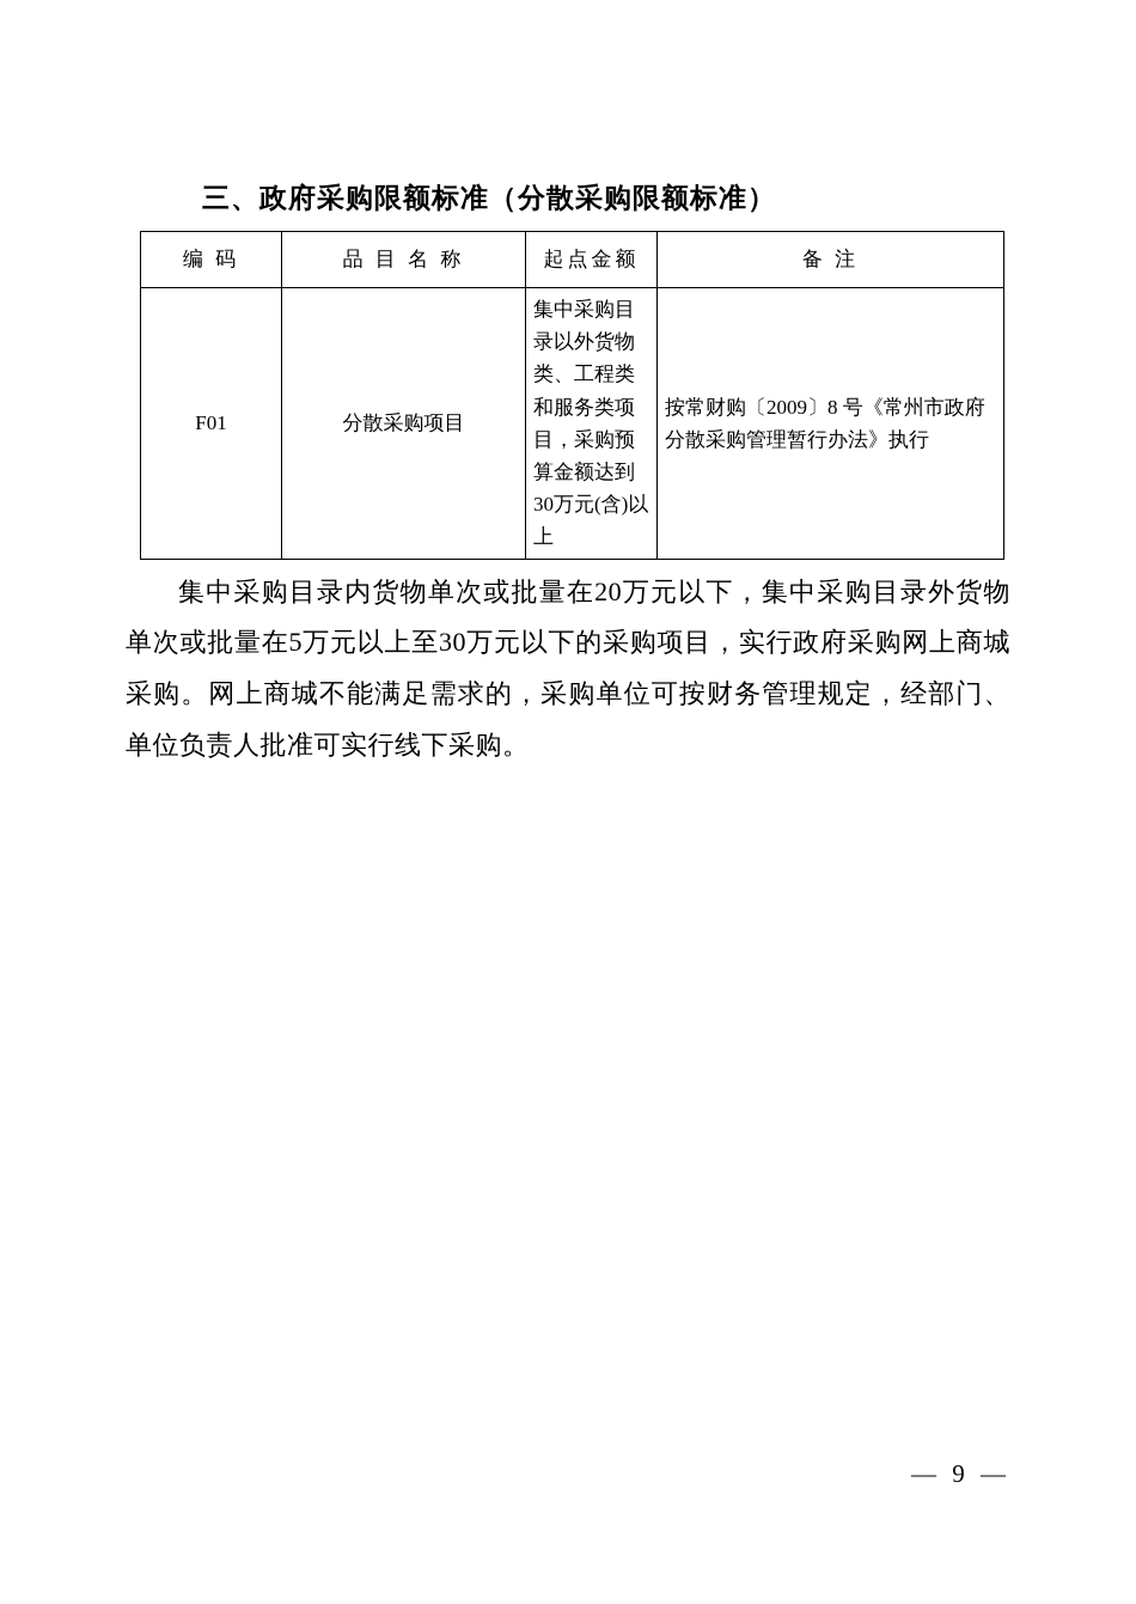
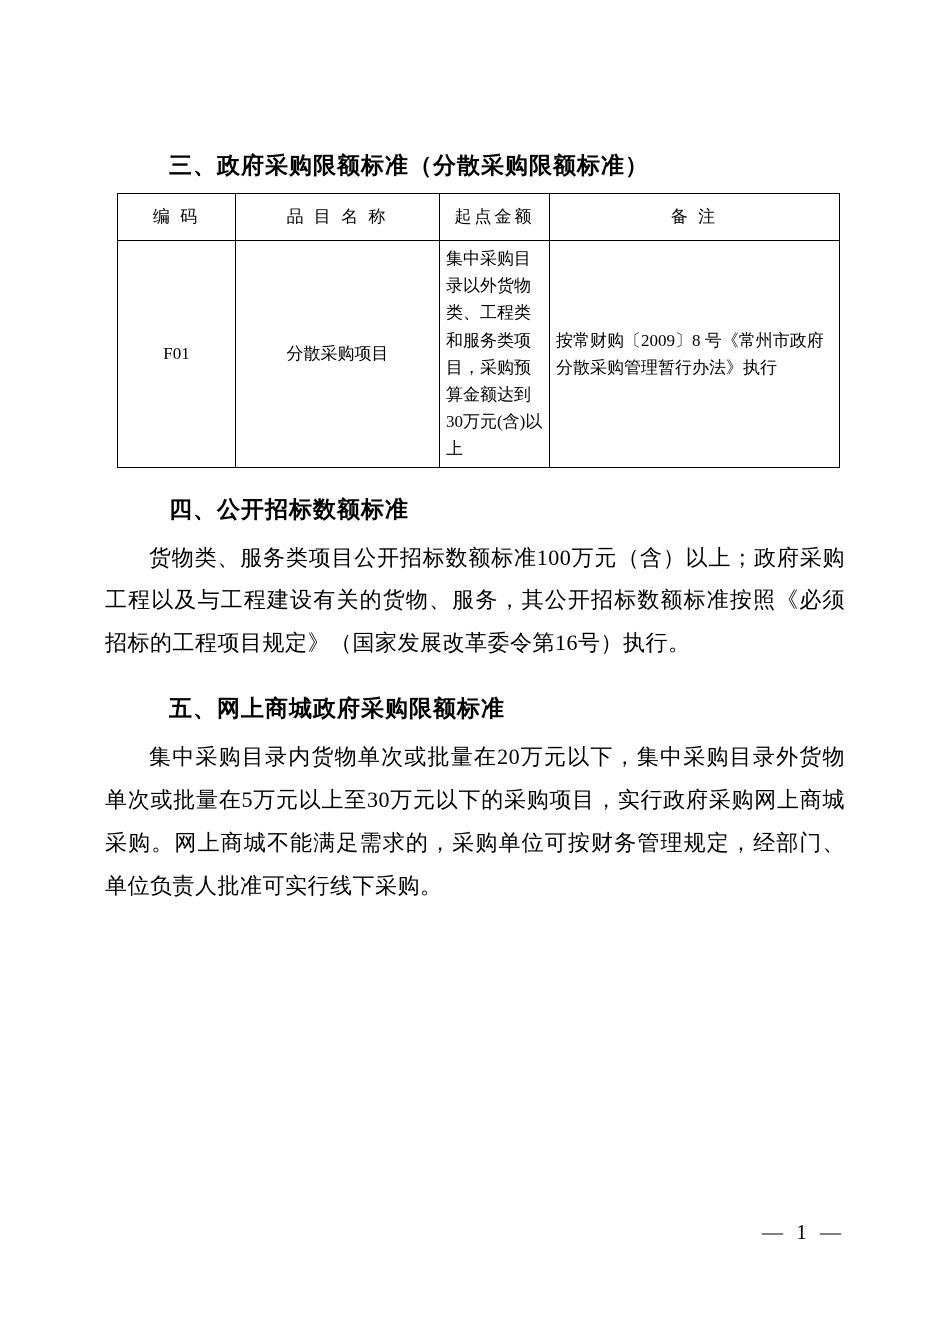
  三、政府采购限额标准（分散采购限额标准）
  编 码	品 目 名 称	起点金额	备 注
  F01	分散采购项目	集中采购目录以外货物类、工程类和服务类项目，采购预算金额达到30万元(含)以上	按常财购〔2009〕8 号《常州市政府分散采购管理暂行办法》执行
+ 四、公开招标数额标准
+ 货物类、服务类项目公开招标数额标准100万元（含）以上；政府采购工程以及与工程建设有关的货物、服务，其公开招标数额标准按照《必须招标的工程项目规定》（国家发展改革委令第16号）执行。
+ 五、网上商城政府采购限额标准
  集中采购目录内货物单次或批量在20万元以下，集中采购目录外货物单次或批量在5万元以上至30万元以下的采购项目，实行政府采购网上商城采购。网上商城不能满足需求的，采购单位可按财务管理规定，经部门、单位负责人批准可实行线下采购。
- — 9 —
+ — 1 —
